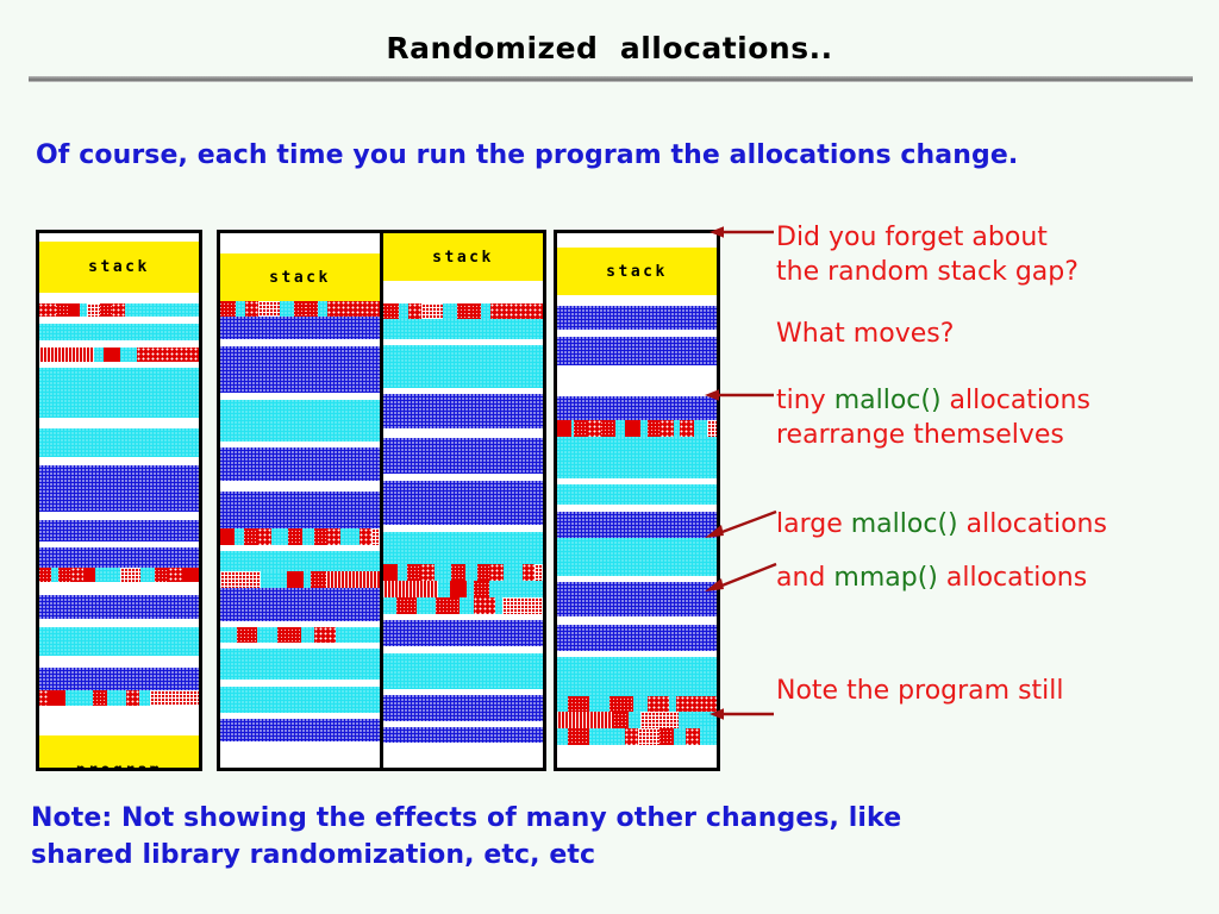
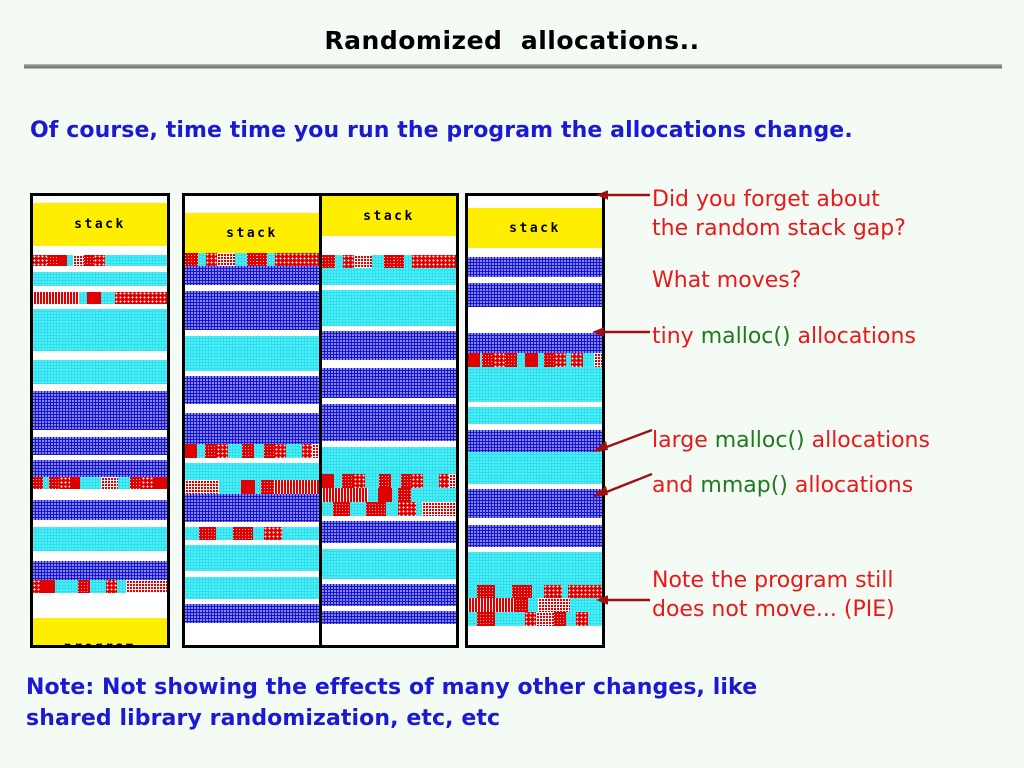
  Randomized allocations..
- Of course, each time you run the program the allocations change.
+ Of course, time time you run the program the allocations change.
  stack
  stack
  stack
  stack
  Did you forget about
  the random stack gap?
  What moves?
  tiny malloc() allocations
- rearrange themselves
  large malloc() allocations
  and mmap() allocations
  Note the program still
+ does not move... (PIE)
  Note: Not showing the effects of many other changes, like
  shared library randomization, etc, etc
